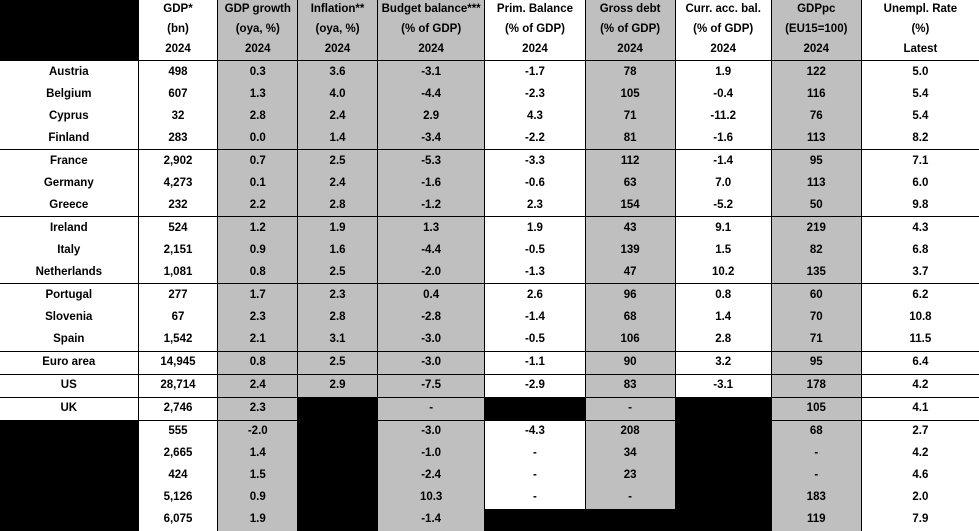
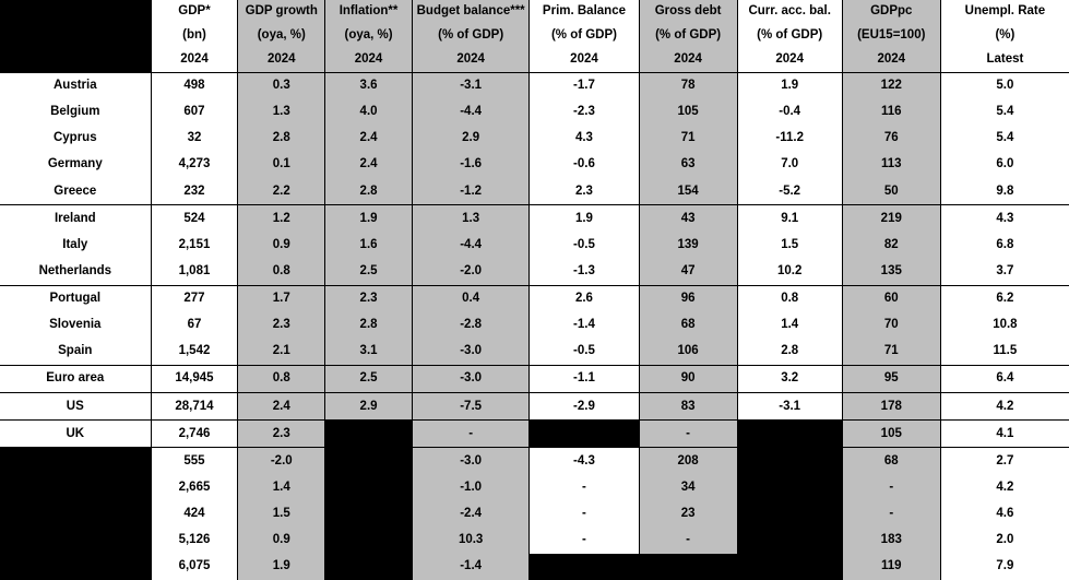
  	GDP*	GDP growth	Inflation**	Budget balance***	Prim. Balance	Gross debt	Curr. acc. bal.	GDPpc	Unempl. Rate
  	(bn)	(oya, %)	(oya, %)	(% of GDP)	(% of GDP)	(% of GDP)	(% of GDP)	(EU15=100)	(%)
  	2024	2024	2024	2024	2024	2024	2024	2024	Latest
  Austria	498	0.3	3.6	-3.1	-1.7	78	1.9	122	5.0
  Belgium	607	1.3	4.0	-4.4	-2.3	105	-0.4	116	5.4
  Cyprus	32	2.8	2.4	2.9	4.3	71	-11.2	76	5.4
- Finland	283	0.0	1.4	-3.4	-2.2	81	-1.6	113	8.2
- France	2,902	0.7	2.5	-5.3	-3.3	112	-1.4	95	7.1
  Germany	4,273	0.1	2.4	-1.6	-0.6	63	7.0	113	6.0
  Greece	232	2.2	2.8	-1.2	2.3	154	-5.2	50	9.8
  Ireland	524	1.2	1.9	1.3	1.9	43	9.1	219	4.3
  Italy	2,151	0.9	1.6	-4.4	-0.5	139	1.5	82	6.8
  Netherlands	1,081	0.8	2.5	-2.0	-1.3	47	10.2	135	3.7
  Portugal	277	1.7	2.3	0.4	2.6	96	0.8	60	6.2
  Slovenia	67	2.3	2.8	-2.8	-1.4	68	1.4	70	10.8
  Spain	1,542	2.1	3.1	-3.0	-0.5	106	2.8	71	11.5
  Euro area	14,945	0.8	2.5	-3.0	-1.1	90	3.2	95	6.4
  US	28,714	2.4	2.9	-7.5	-2.9	83	-3.1	178	4.2
  UK	2,746	2.3		-		-		105	4.1
  	555	-2.0		-3.0	-4.3	208		68	2.7
  	2,665	1.4		-1.0	-	34		-	4.2
  	424	1.5		-2.4	-	23		-	4.6
  	5,126	0.9		10.3	-	-		183	2.0
  	6,075	1.9		-1.4				119	7.9
